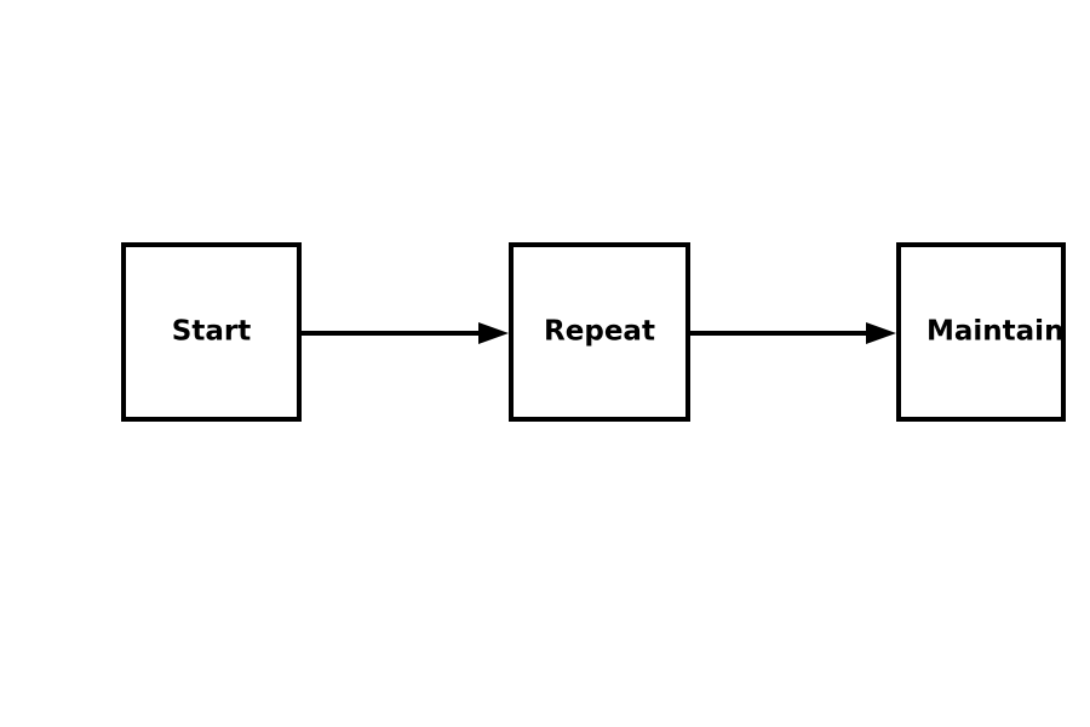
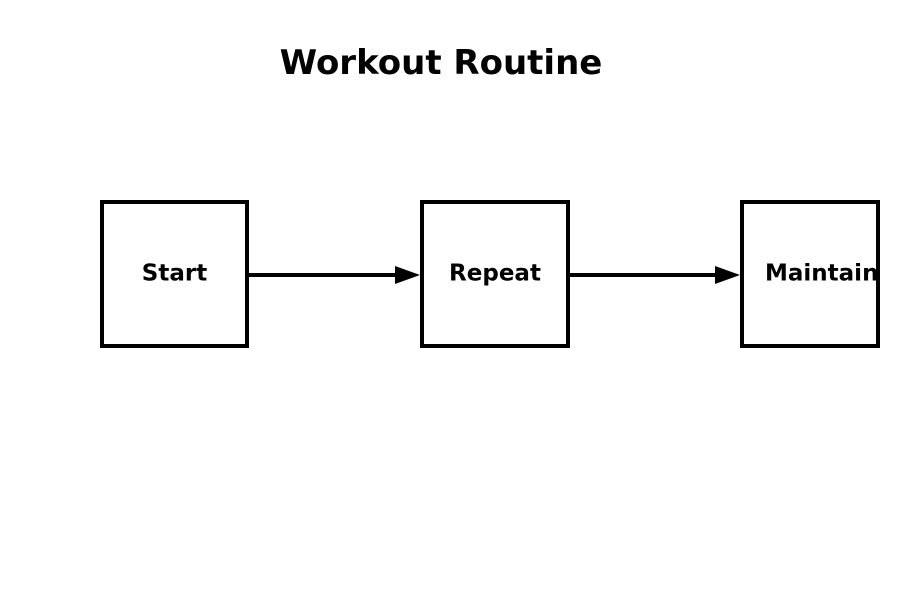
+ Workout Routine
  Start
  Repeat
  Maintain
